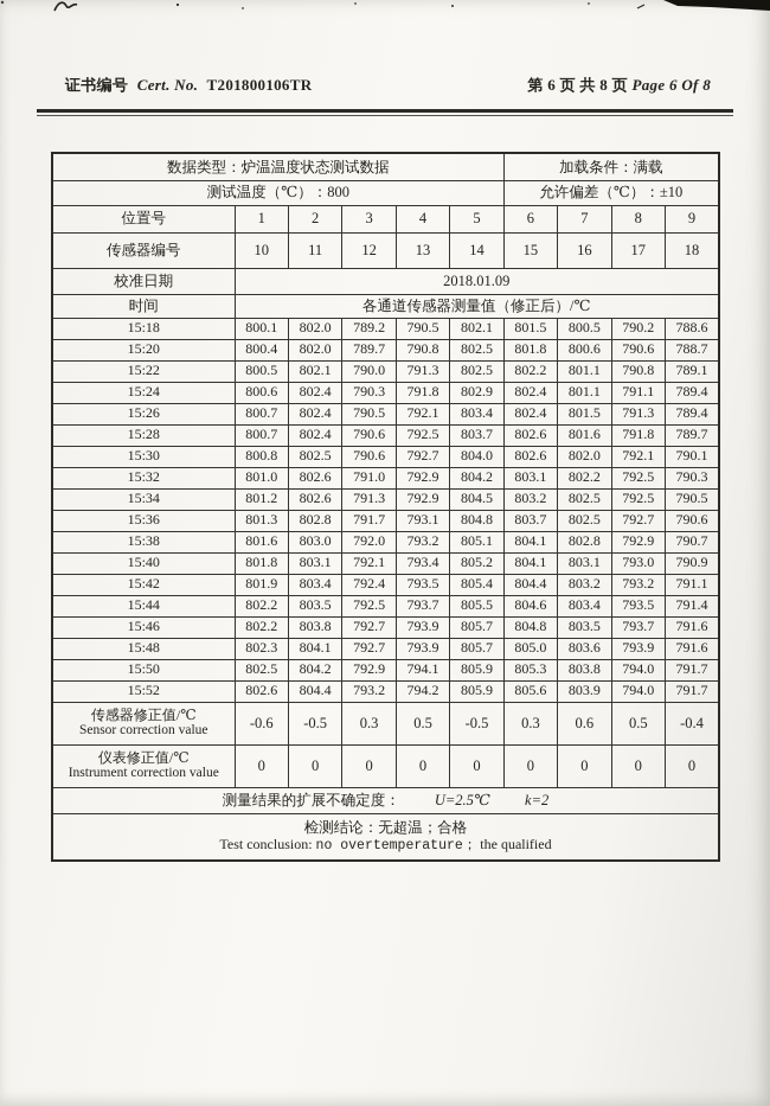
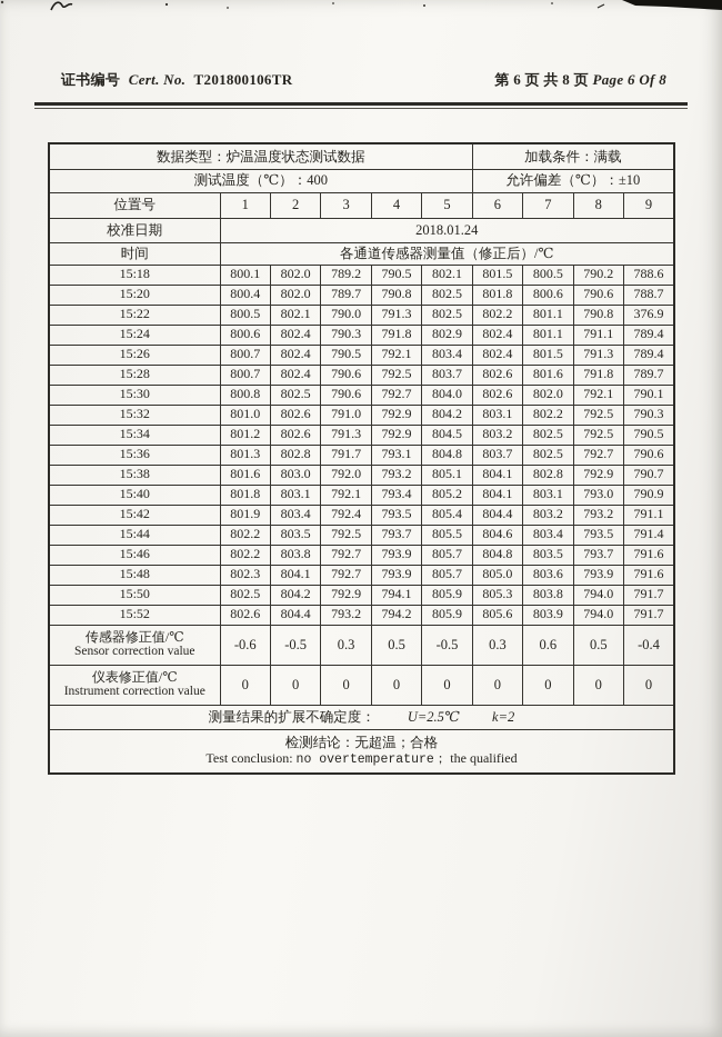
  证书编号 Cert. No. T201800106TR
  第 6 页 共 8 页 Page 6 Of 8
  数据类型：炉温温度状态测试数据	加载条件：满载
- 测试温度（℃）：800	允许偏差（℃）：±10
+ 测试温度（℃）：400	允许偏差（℃）：±10
  位置号	1	2	3	4	5	6	7	8	9
- 传感器编号	10	11	12	13	14	15	16	17	18
- 校准日期	2018.01.09
+ 校准日期	2018.01.24
  时间	各通道传感器测量值（修正后）/℃
  15:18	800.1	802.0	789.2	790.5	802.1	801.5	800.5	790.2	788.6
  15:20	800.4	802.0	789.7	790.8	802.5	801.8	800.6	790.6	788.7
- 15:22	800.5	802.1	790.0	791.3	802.5	802.2	801.1	790.8	789.1
+ 15:22	800.5	802.1	790.0	791.3	802.5	802.2	801.1	790.8	376.9
  15:24	800.6	802.4	790.3	791.8	802.9	802.4	801.1	791.1	789.4
  15:26	800.7	802.4	790.5	792.1	803.4	802.4	801.5	791.3	789.4
  15:28	800.7	802.4	790.6	792.5	803.7	802.6	801.6	791.8	789.7
  15:30	800.8	802.5	790.6	792.7	804.0	802.6	802.0	792.1	790.1
  15:32	801.0	802.6	791.0	792.9	804.2	803.1	802.2	792.5	790.3
  15:34	801.2	802.6	791.3	792.9	804.5	803.2	802.5	792.5	790.5
  15:36	801.3	802.8	791.7	793.1	804.8	803.7	802.5	792.7	790.6
  15:38	801.6	803.0	792.0	793.2	805.1	804.1	802.8	792.9	790.7
  15:40	801.8	803.1	792.1	793.4	805.2	804.1	803.1	793.0	790.9
  15:42	801.9	803.4	792.4	793.5	805.4	804.4	803.2	793.2	791.1
  15:44	802.2	803.5	792.5	793.7	805.5	804.6	803.4	793.5	791.4
  15:46	802.2	803.8	792.7	793.9	805.7	804.8	803.5	793.7	791.6
  15:48	802.3	804.1	792.7	793.9	805.7	805.0	803.6	793.9	791.6
  15:50	802.5	804.2	792.9	794.1	805.9	805.3	803.8	794.0	791.7
  15:52	802.6	804.4	793.2	794.2	805.9	805.6	803.9	794.0	791.7
  传感器修正值/℃ Sensor correction value	-0.6	-0.5	0.3	0.5	-0.5	0.3	0.6	0.5	-0.4
  仪表修正值/℃ Instrument correction value	0	0	0	0	0	0	0	0	0
  测量结果的扩展不确定度： U=2.5℃ k=2
  检测结论：无超温；合格 Test conclusion: no overtemperature； the qualified
